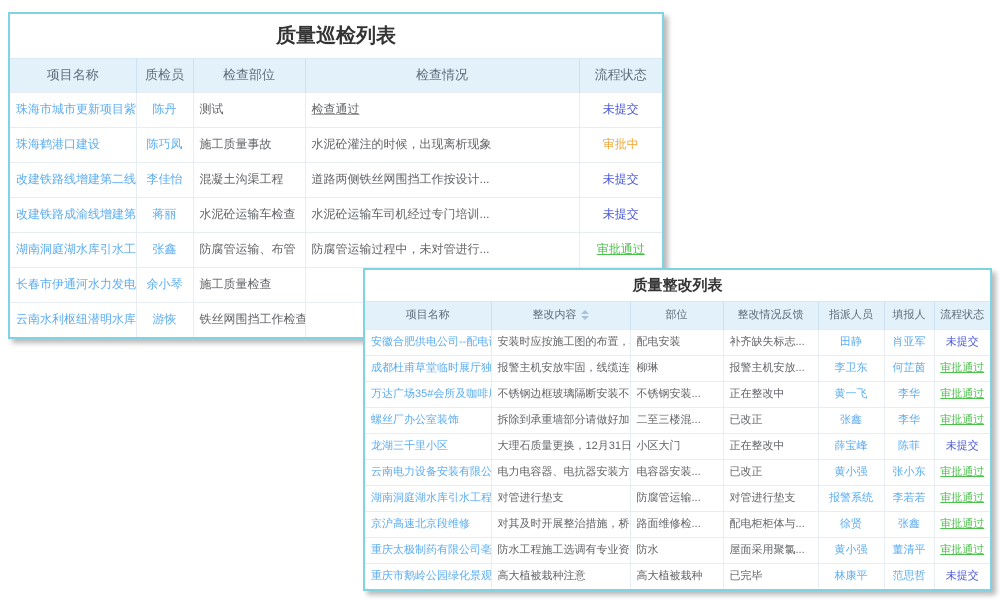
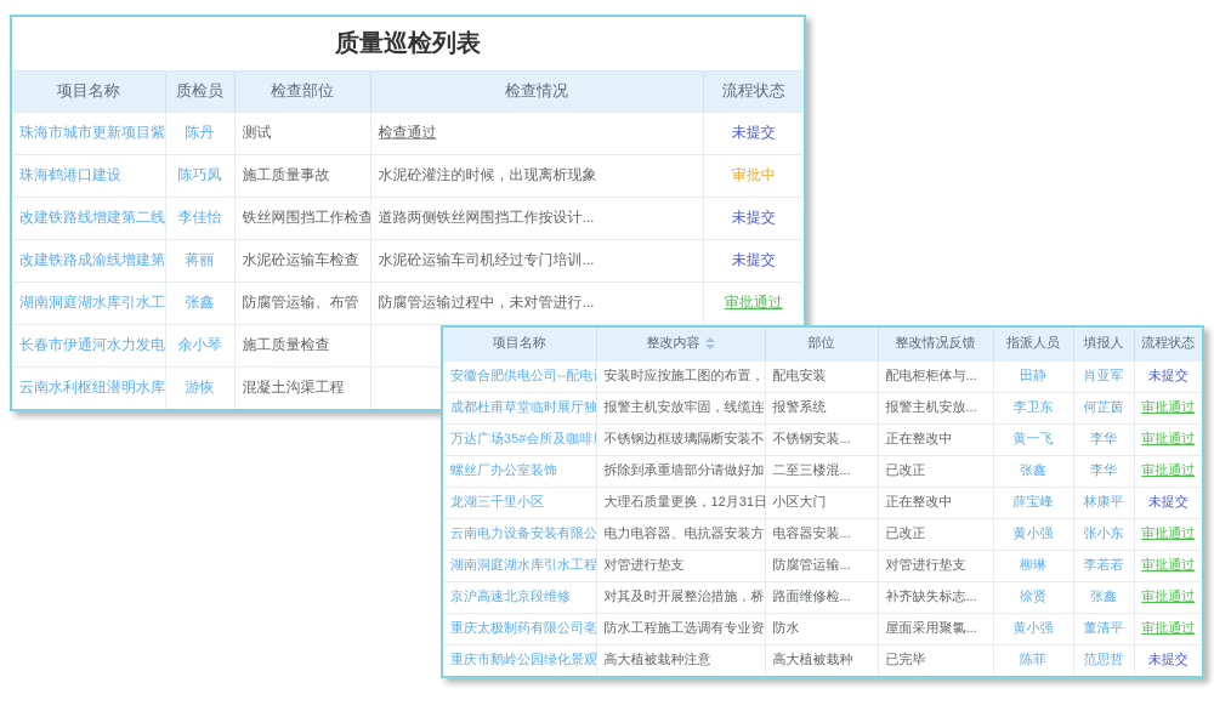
  质量巡检列表
  项目名称	质检员	检查部位	检查情况	流程状态
  珠海市城市更新项目紫	陈丹	测试	检查通过	未提交
  珠海鹤港口建设	陈巧凤	施工质量事故	水泥砼灌注的时候，出现离析现象	审批中
- 改建铁路线增建第二线	李佳怡	混凝土沟渠工程	道路两侧铁丝网围挡工作按设计...	未提交
+ 改建铁路线增建第二线	李佳怡	铁丝网围挡工作检查	道路两侧铁丝网围挡工作按设计...	未提交
  改建铁路成渝线增建第	蒋丽	水泥砼运输车检查	水泥砼运输车司机经过专门培训...	未提交
  湖南洞庭湖水库引水工	张鑫	防腐管运输、布管	防腐管运输过程中，未对管进行...	审批通过
  长春市伊通河水力发电	余小琴	施工质量检查
- 云南水利枢纽潜明水库	游恢	铁丝网围挡工作检查
+ 云南水利枢纽潜明水库	游恢	混凝土沟渠工程
- 质量整改列表
  项目名称	整改内容	部位	整改情况反馈	指派人员	填报人	流程状态
- 安徽合肥供电公司--配电	安装时应按施工图的布置，	配电安装	补齐缺失标志...	田静	肖亚军	未提交
+ 安徽合肥供电公司--配电	安装时应按施工图的布置，	配电安装	配电柜柜体与...	田静	肖亚军	未提交
- 成都杜甫草堂临时展厅独	报警主机安放牢固，线缆连	柳琳	报警主机安放...	李卫东	何芷茵	审批通过
+ 成都杜甫草堂临时展厅独	报警主机安放牢固，线缆连	报警系统	报警主机安放...	李卫东	何芷茵	审批通过
  万达广场35#会所及咖啡	不锈钢边框玻璃隔断安装不	不锈钢安装...	正在整改中	黄一飞	李华	审批通过
  螺丝厂办公室装饰	拆除到承重墙部分请做好加	二至三楼混...	已改正	张鑫	李华	审批通过
- 龙湖三千里小区	大理石质量更换，12月31日	小区大门	正在整改中	薛宝峰	陈菲	未提交
+ 龙湖三千里小区	大理石质量更换，12月31日	小区大门	正在整改中	薛宝峰	林康平	未提交
  云南电力设备安装有限公	电力电容器、电抗器安装方	电容器安装...	已改正	黄小强	张小东	审批通过
- 湖南洞庭湖水库引水工程	对管进行垫支	防腐管运输...	对管进行垫支	报警系统	李若若	审批通过
+ 湖南洞庭湖水库引水工程	对管进行垫支	防腐管运输...	对管进行垫支	柳琳	李若若	审批通过
- 京沪高速北京段维修	对其及时开展整治措施，桥	路面维修检...	配电柜柜体与...	徐贤	张鑫	审批通过
+ 京沪高速北京段维修	对其及时开展整治措施，桥	路面维修检...	补齐缺失标志...	徐贤	张鑫	审批通过
  重庆太极制药有限公司亳	防水工程施工选调有专业资	防水	屋面采用聚氯...	黄小强	董清平	审批通过
- 重庆市鹅岭公园绿化景观	高大植被栽种注意	高大植被栽种	已完毕	林康平	范思哲	未提交
+ 重庆市鹅岭公园绿化景观	高大植被栽种注意	高大植被栽种	已完毕	陈菲	范思哲	未提交
